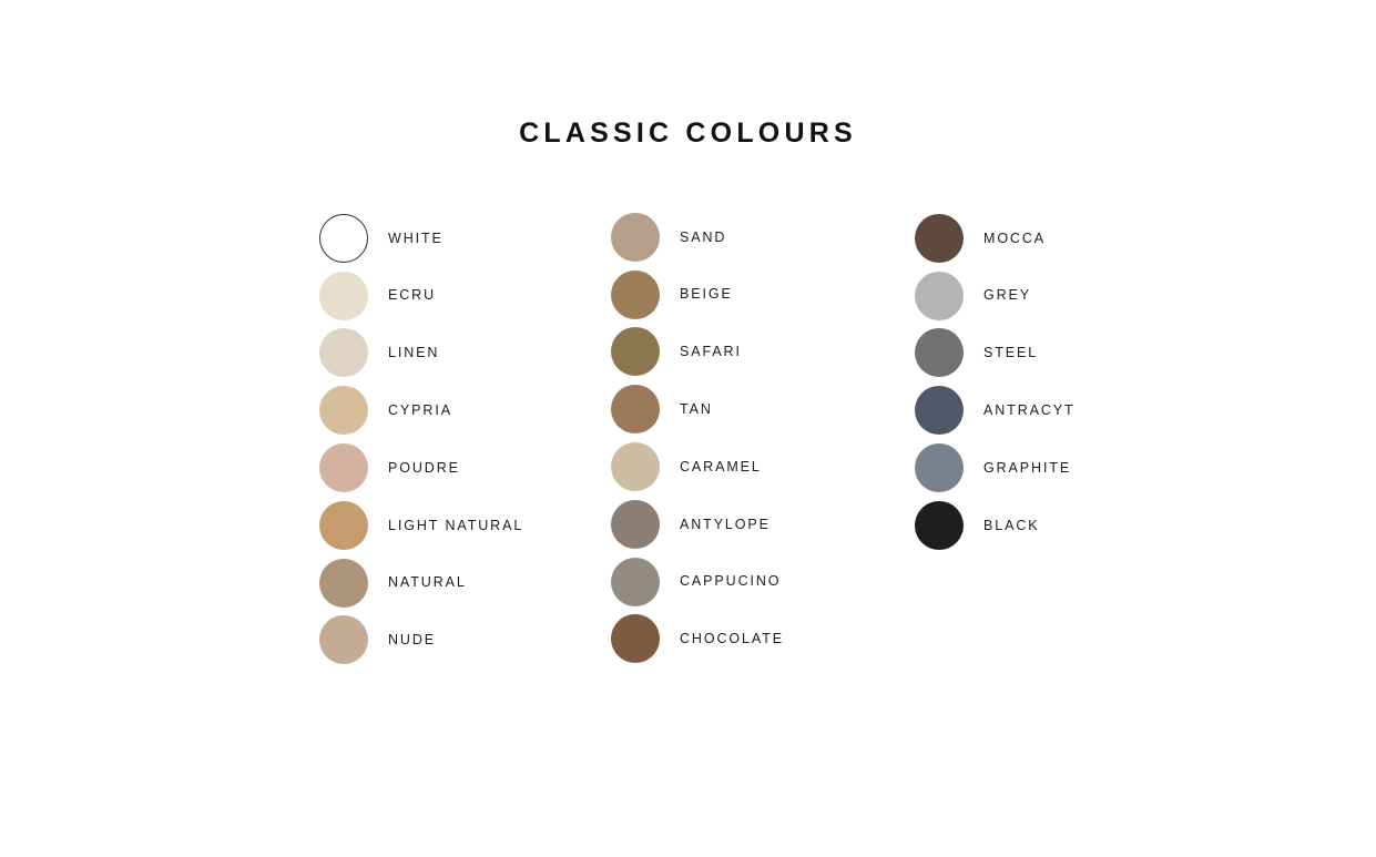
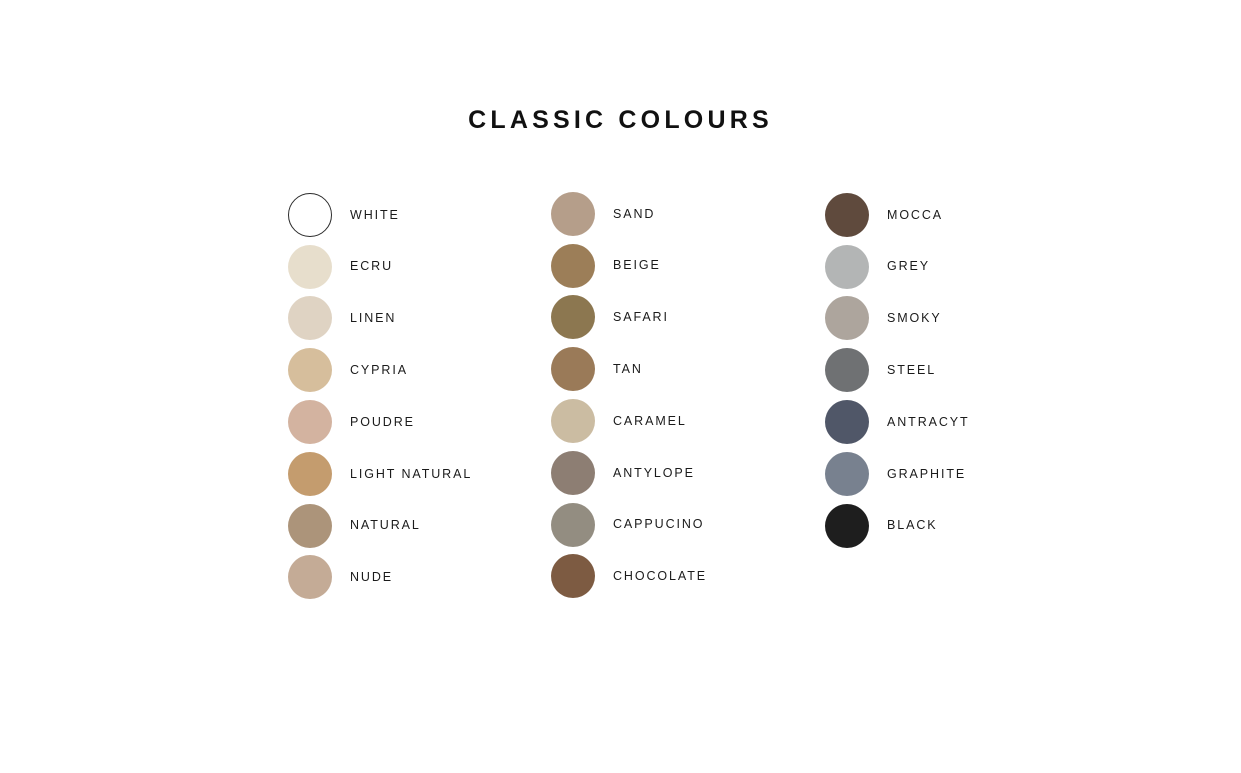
  CLASSIC COLOURS
  WHITE
  ECRU
  LINEN
  CYPRIA
  POUDRE
  LIGHT NATURAL
  NATURAL
  NUDE
  SAND
  BEIGE
  SAFARI
  TAN
  CARAMEL
  ANTYLOPE
  CAPPUCINO
  CHOCOLATE
  MOCCA
  GREY
+ SMOKY
  STEEL
  ANTRACYT
  GRAPHITE
  BLACK
